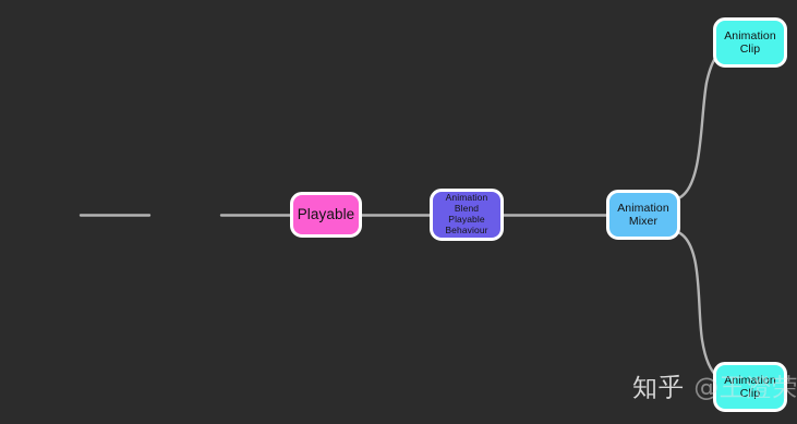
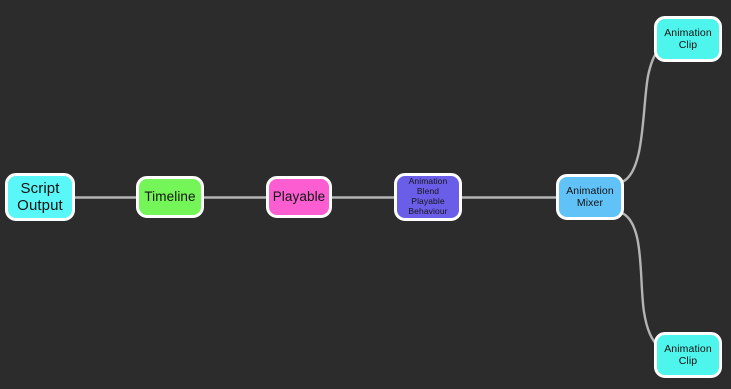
+ Script
+ Output
+ Timeline
  Playable
  Animation
  Blend
  Playable
  Behaviour
  Animation
  Mixer
  Animation
  Clip
  Animation
  Clip
- 知乎 @王澄荣
